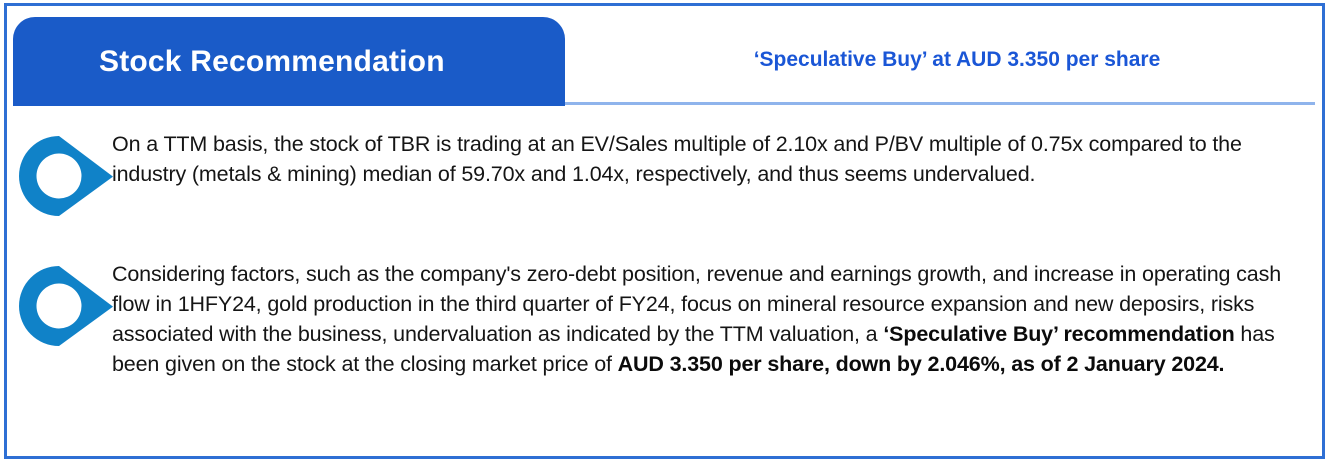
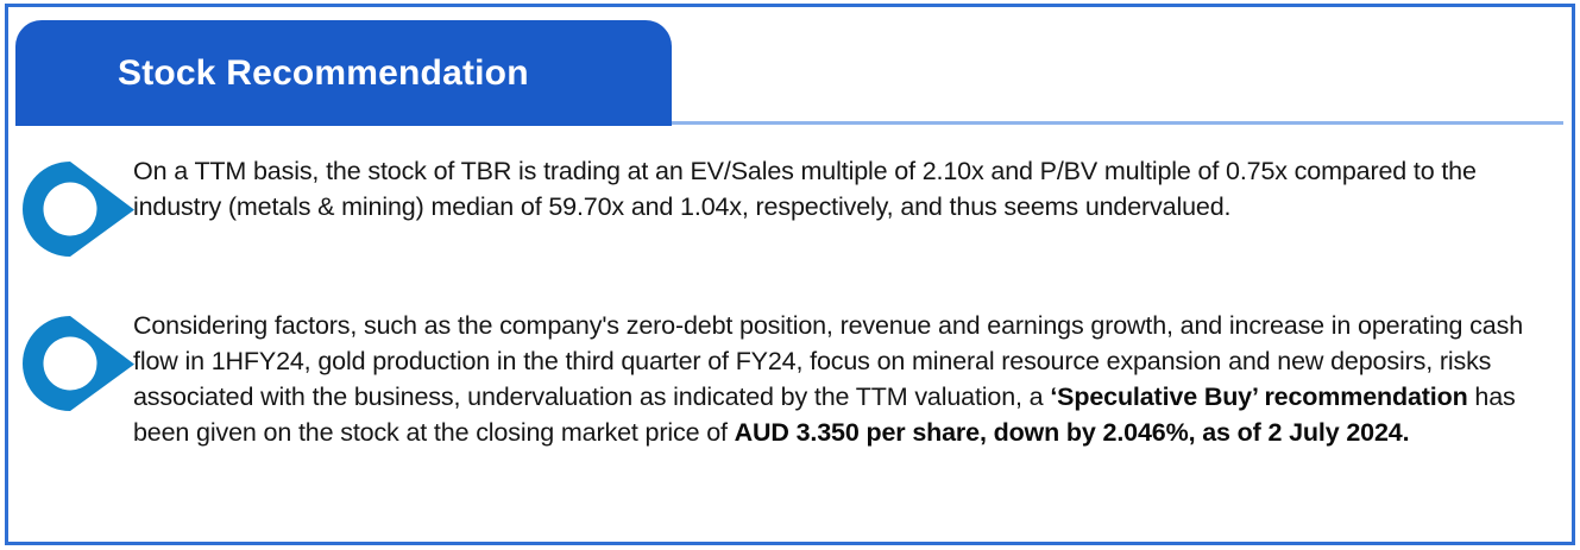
  Stock Recommendation
- ‘Speculative Buy’ at AUD 3.350 per share
  On a TTM basis, the stock of TBR is trading at an EV/Sales multiple of 2.10x and P/BV multiple of 0.75x compared to the industry (metals & mining) median of 59.70x and 1.04x, respectively, and thus seems undervalued.
- Considering factors, such as the company's zero-debt position, revenue and earnings growth, and increase in operating cash flow in 1HFY24, gold production in the third quarter of FY24, focus on mineral resource expansion and new deposirs, risks associated with the business, undervaluation as indicated by the TTM valuation, a ‘Speculative Buy’ recommendation has been given on the stock at the closing market price of AUD 3.350 per share, down by 2.046%, as of 2 January 2024.
+ Considering factors, such as the company's zero-debt position, revenue and earnings growth, and increase in operating cash flow in 1HFY24, gold production in the third quarter of FY24, focus on mineral resource expansion and new deposirs, risks associated with the business, undervaluation as indicated by the TTM valuation, a ‘Speculative Buy’ recommendation has been given on the stock at the closing market price of AUD 3.350 per share, down by 2.046%, as of 2 July 2024.
